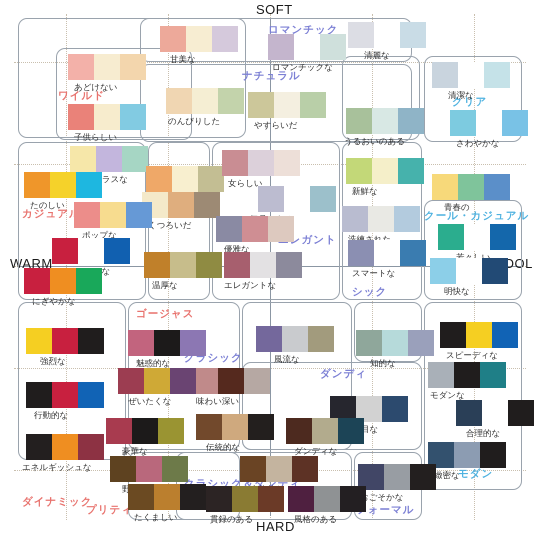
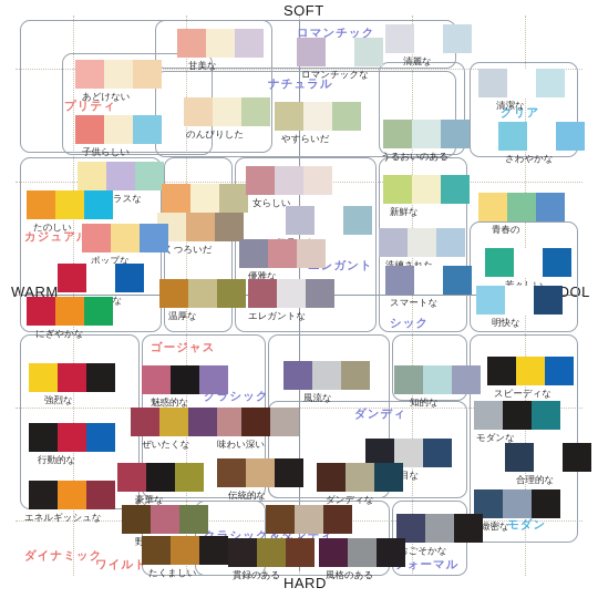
  SOFT
  HARD
  WARM
  OOL
- ワイルド
+ プリティ
  ロマンチック
  クリア
  ナチュラル
  カジュア
  レガント
- クール・カジュアル
  シック
  ダイナミック
  ゴージャス
  クラシック
  ダンディ
  モダン
- プリティ
+ ワイルド
  シック＆ダンディ
  ォーマル
  甘美な
  ロマンチックな
  清麗な
  あどけない
  子供らしい
  のんびりした
  やすらいだ
  清潔な
  うるおいのある
  さわやかな
  女らしい
  新鮮な
  青春の
  たのしい
  くつろいだ
  ポップな
  優雅な
  スマートな
  明快な
  温厚な
  エレガントな
  にぎやかな
  風流な
  知的な
  強烈な
  魅惑的な
  スピーディな
  味わい深い
  ぜいたくな
  モダンな
  行動的な
  豪華な
  伝統的な
  合理的な
  エネルギッシュな
  ダンディな
  緻密な
  たくましい
  ごそかな
  貫録のある
  風格のある
